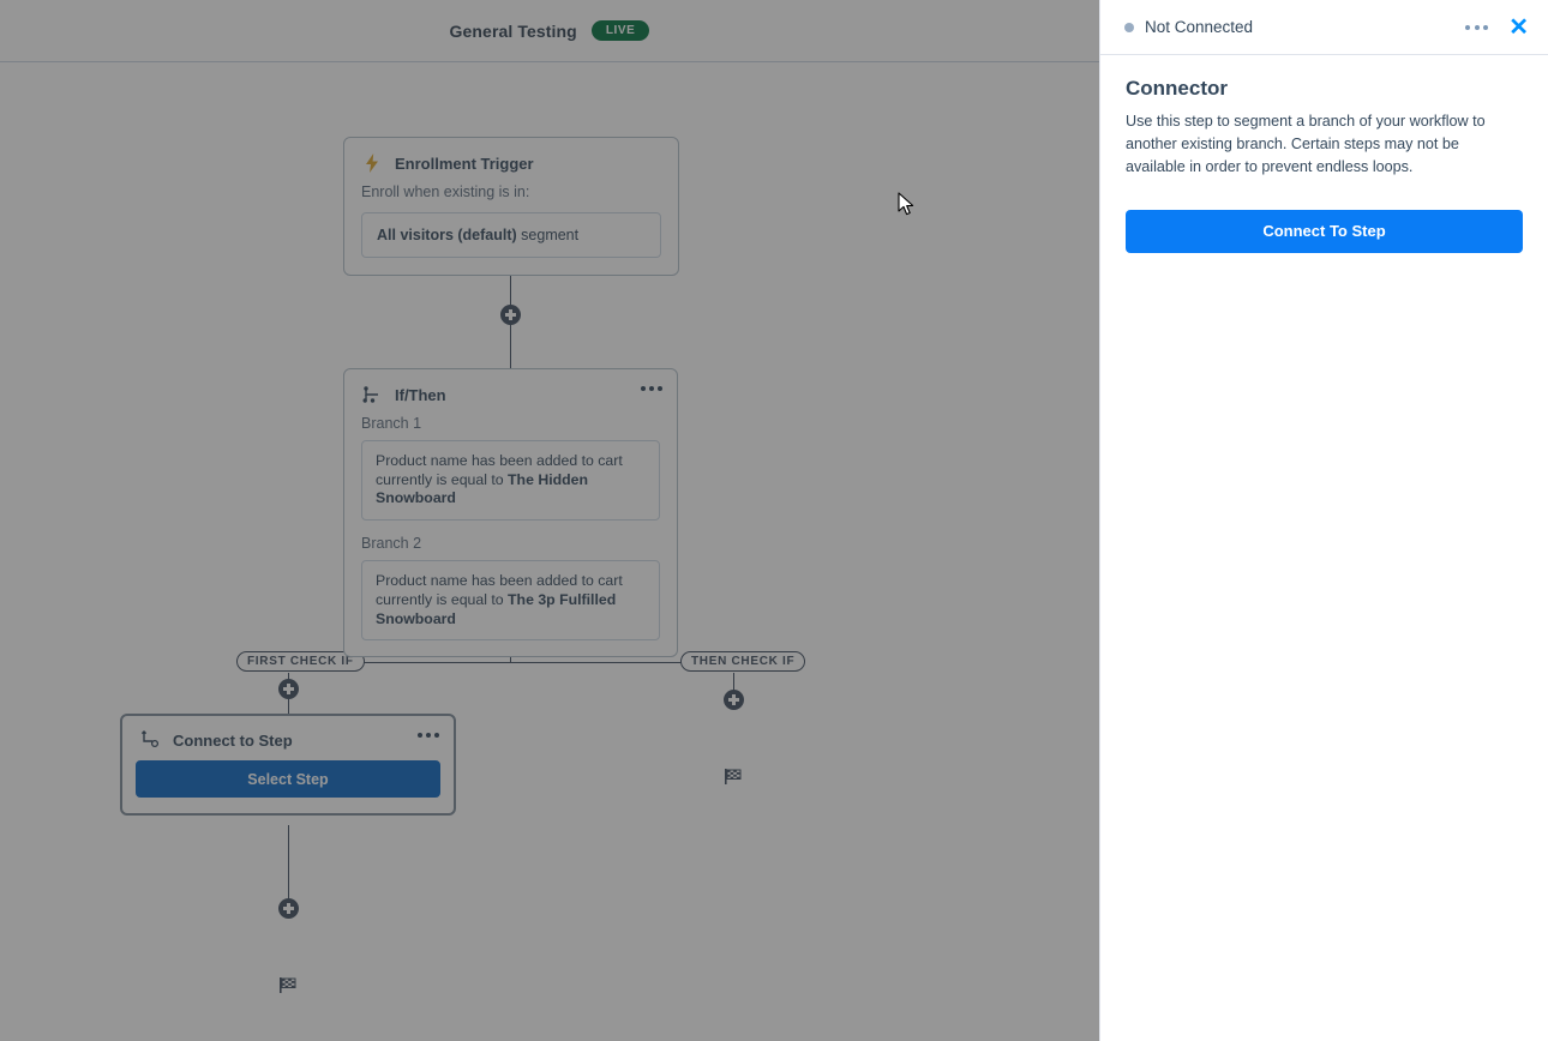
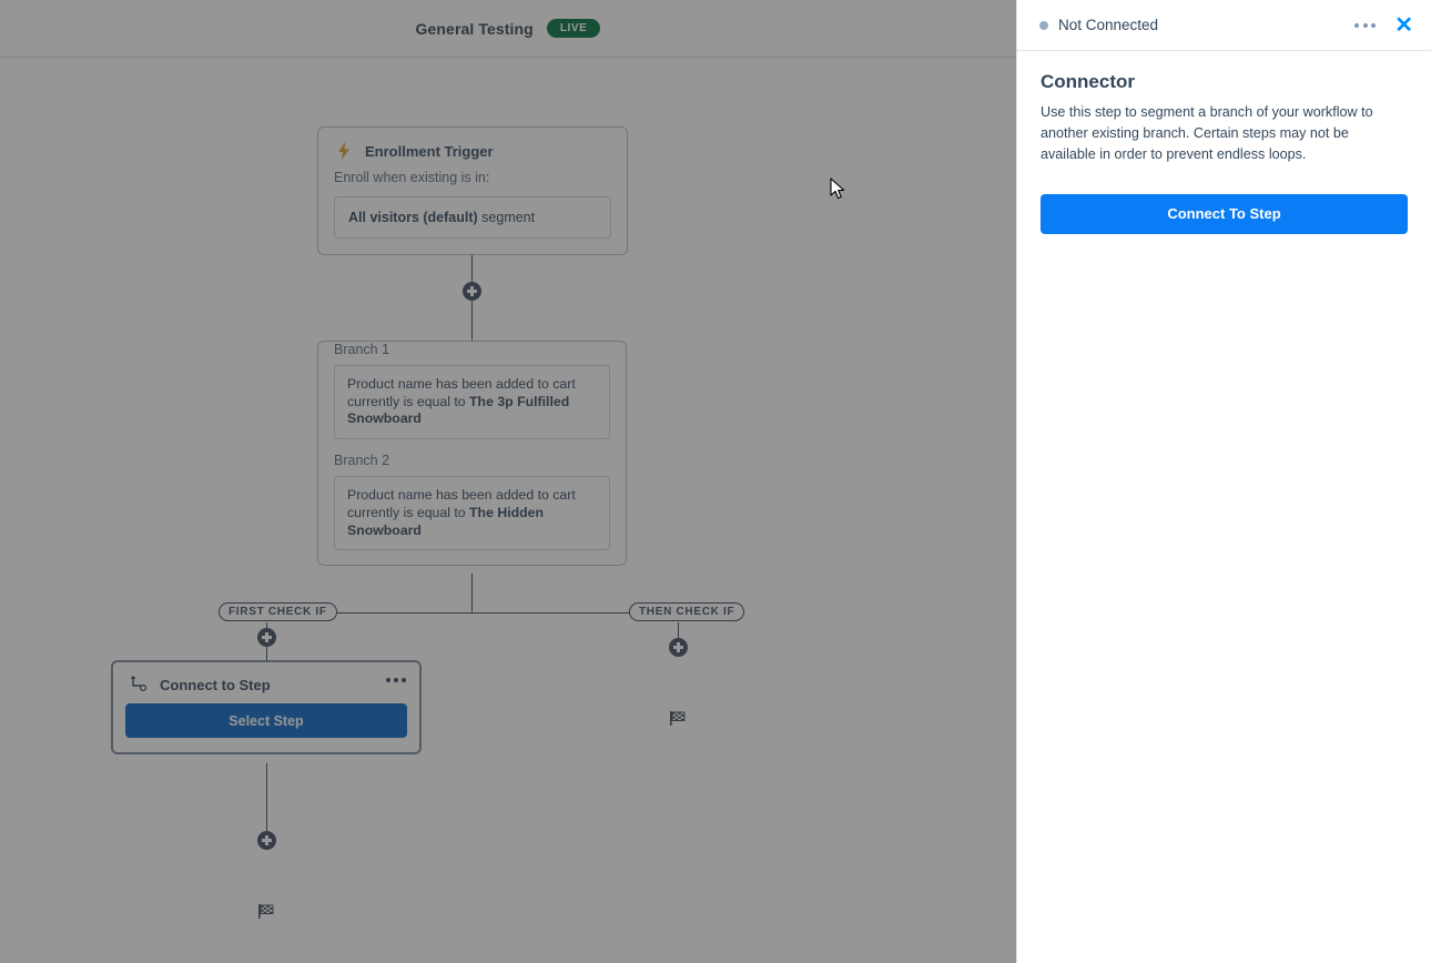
  General Testing
  LIVE
  FIRST CHECK IF
  THEN CHECK IF
  Enrollment Trigger
  Enroll when existing is in:
  All visitors (default) segment
- If/Then
  Branch 1
- Product name has been added to cart currently is equal to The Hidden Snowboard
+ Product name has been added to cart currently is equal to The 3p Fulfilled Snowboard
  Branch 2
- Product name has been added to cart currently is equal to The 3p Fulfilled Snowboard
+ Product name has been added to cart currently is equal to The Hidden Snowboard
  Connect to Step
  Select Step
  Not Connected
  ✕
  Connector
  Use this step to segment a branch of your workflow to another existing branch. Certain steps may not be available in order to prevent endless loops.
  Connect To Step
